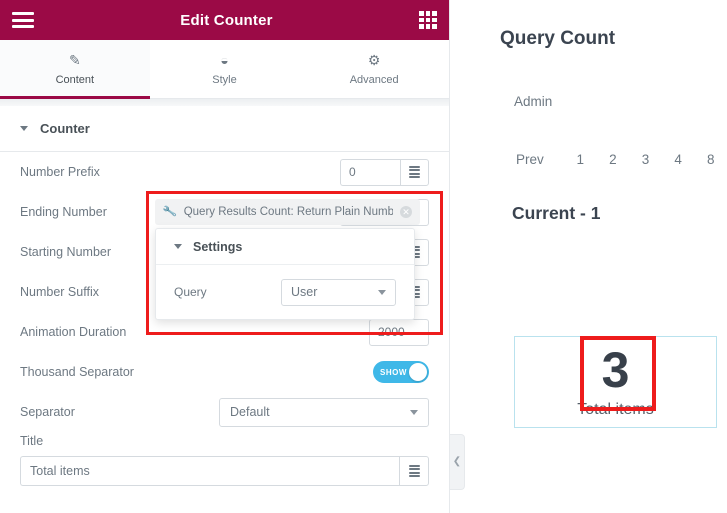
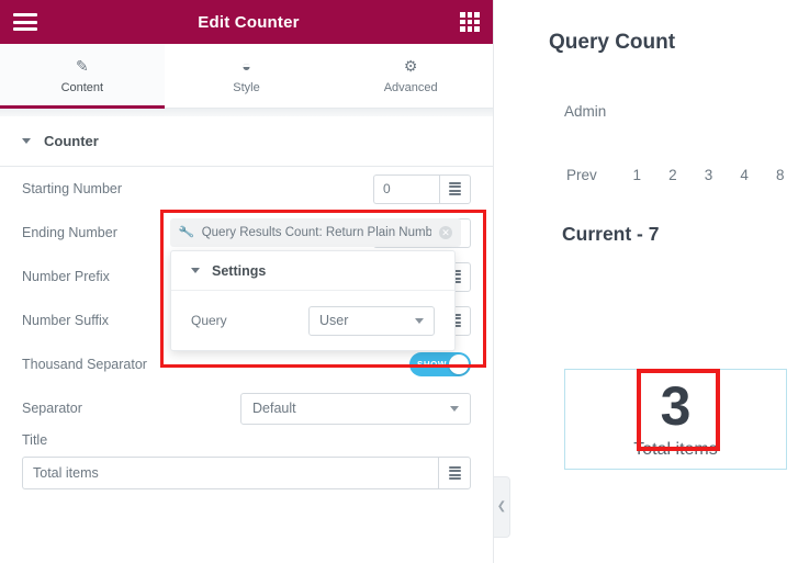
  Edit Counter
  ✎
  Content
  ◒
  Style
  ⚙
  Advanced
  Counter
- Number Prefix
+ Starting Number
  0
  Ending Number
- Starting Number
+ Number Prefix
  Number Suffix
- Animation Duration
- 2000
  Thousand Separator
  SHOW
  Separator
  Default
  Title
  Total items
  Query Results Count: Return Plain Numb
  ✕
  Settings
  Query
  User
  Query Count
  Admin
  Prev
  1
  2
  3
  4
  8
- Current - 1
+ Current - 7
  3
  Total items
  ❮
